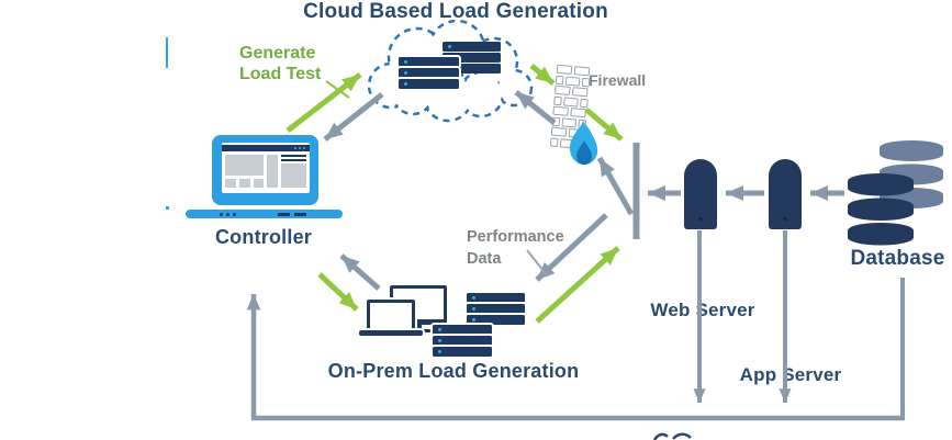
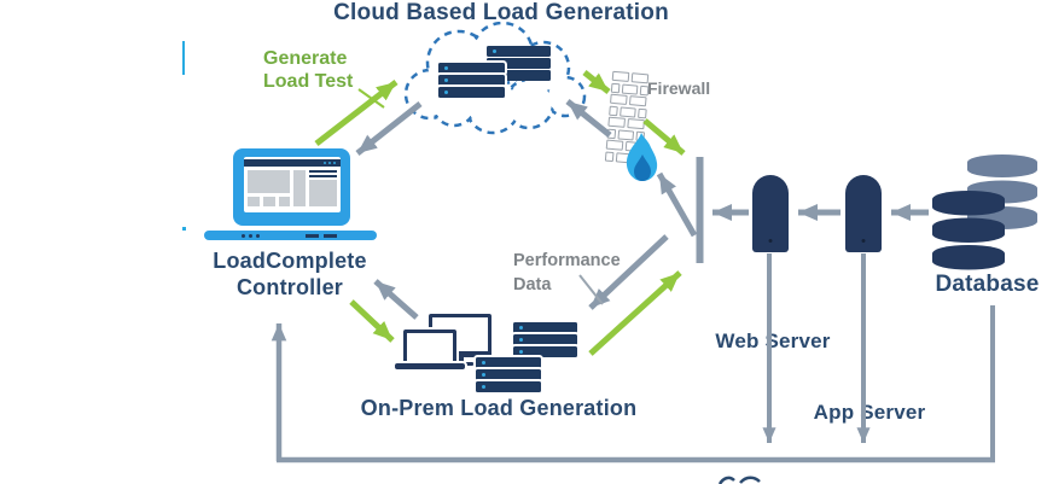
  Cloud Based Load Generation
  Generate
  Load Test
  Firewall
+ LoadComplete
  Controller
  Performance
  Data
  On-Prem Load Generation
  Web Server
  App Server
  Database
